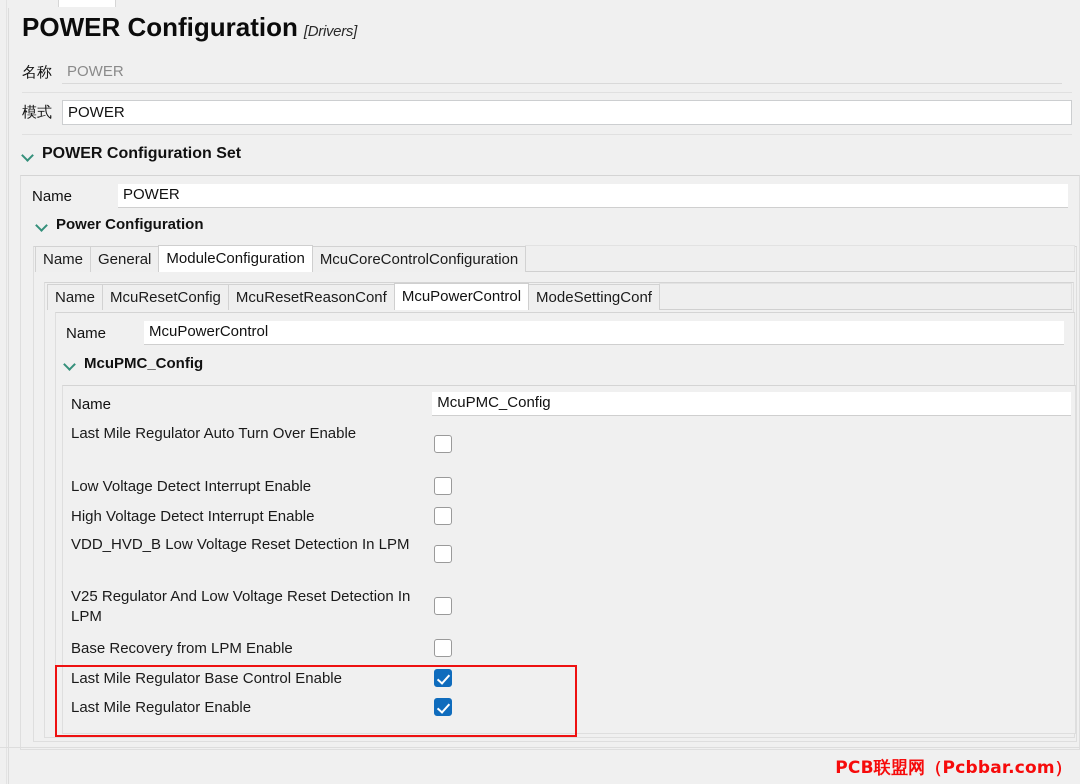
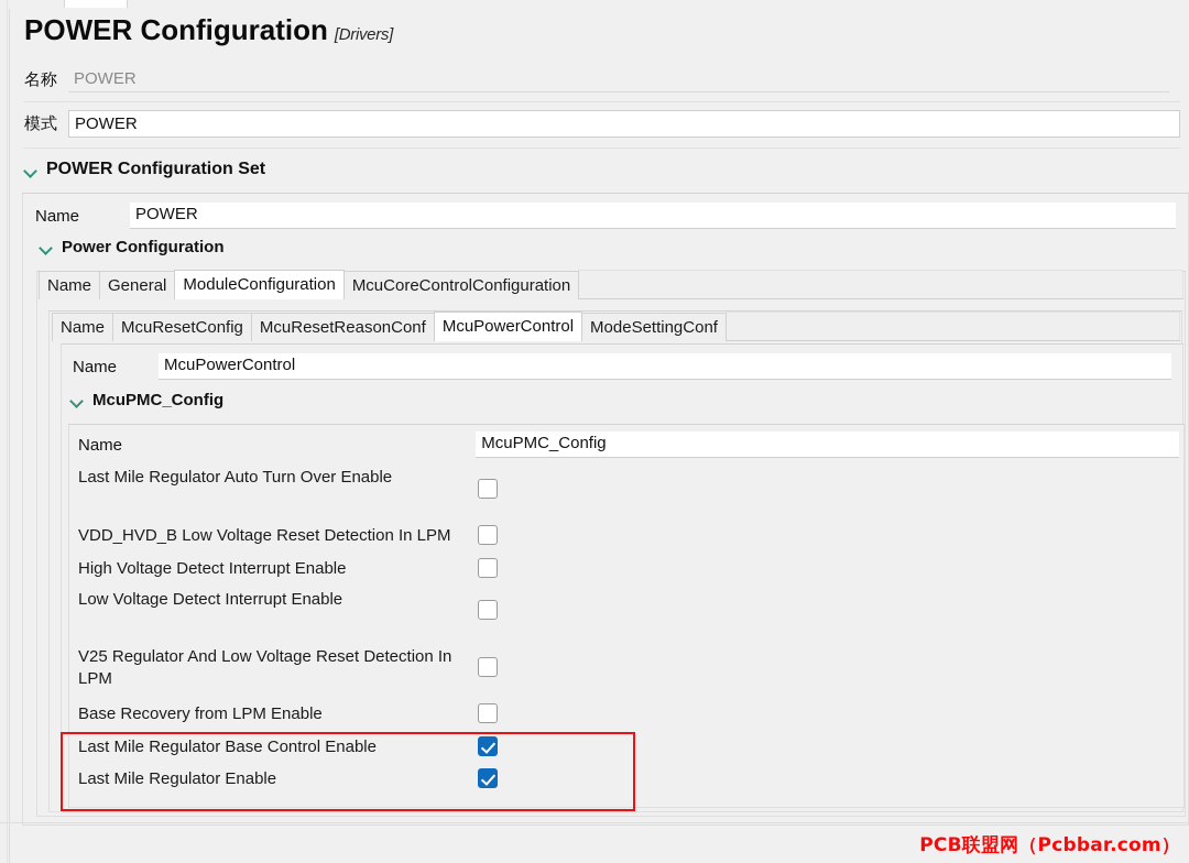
  POWER Configuration [Drivers]
  名称
  POWER
  模式
  POWER
  POWER Configuration Set
  Name
  POWER
  Power Configuration
  Name
  General
  ModuleConfiguration
  McuCoreControlConfiguration
  Name
  McuResetConfig
  McuResetReasonConf
  McuPowerControl
  ModeSettingConf
  Name
  McuPowerControl
  McuPMC_Config
  Name
  McuPMC_Config
  Last Mile Regulator Auto Turn Over Enable
- Low Voltage Detect Interrupt Enable
+ VDD_HVD_B Low Voltage Reset Detection In LPM
  High Voltage Detect Interrupt Enable
- VDD_HVD_B Low Voltage Reset Detection In LPM
+ Low Voltage Detect Interrupt Enable
  V25 Regulator And Low Voltage Reset Detection In LPM
  Base Recovery from LPM Enable
  Last Mile Regulator Base Control Enable
  Last Mile Regulator Enable
  PCB联盟网（Pcbbar.com）
